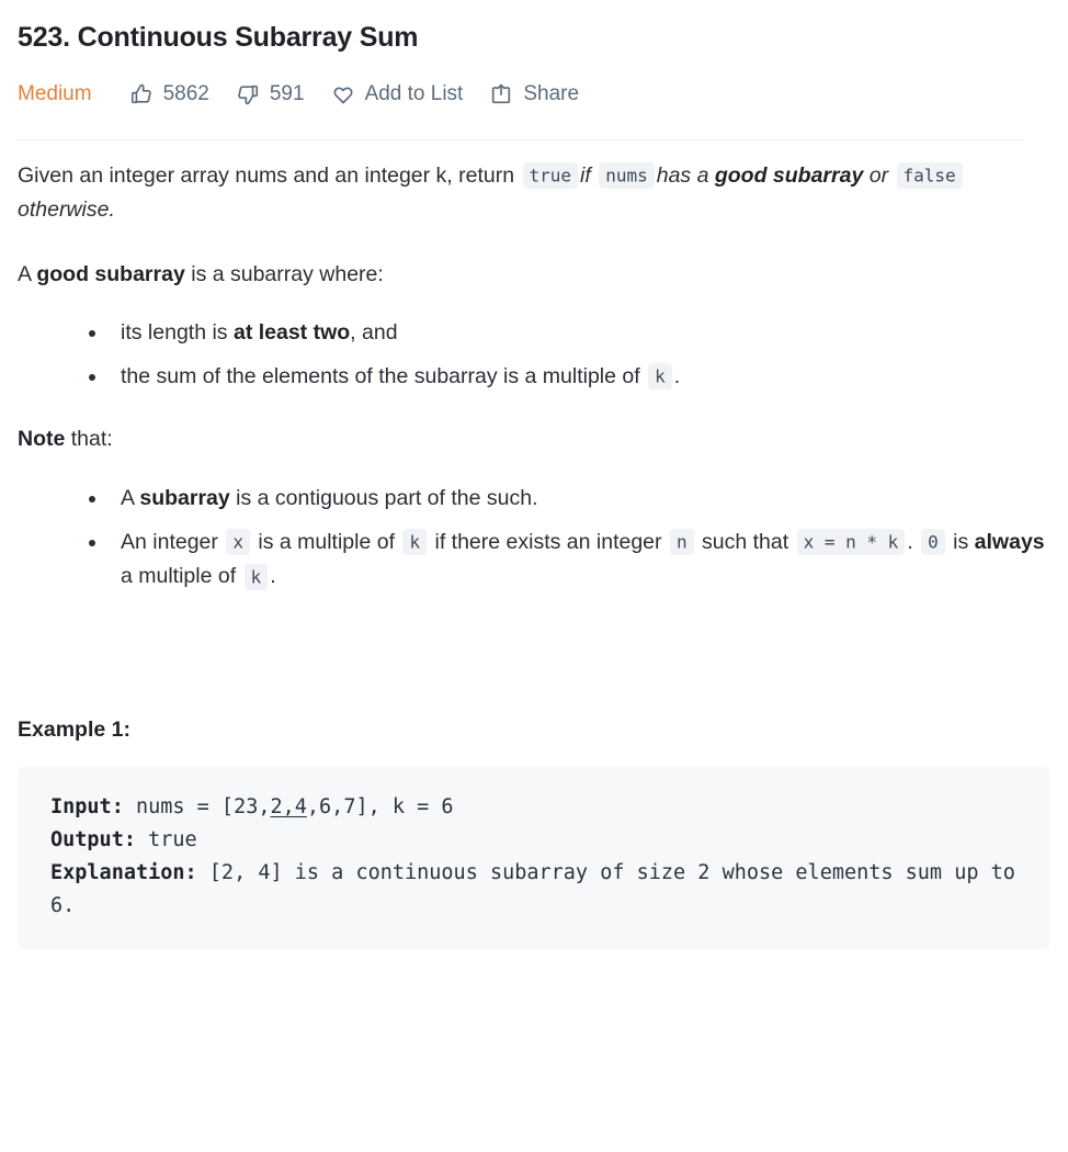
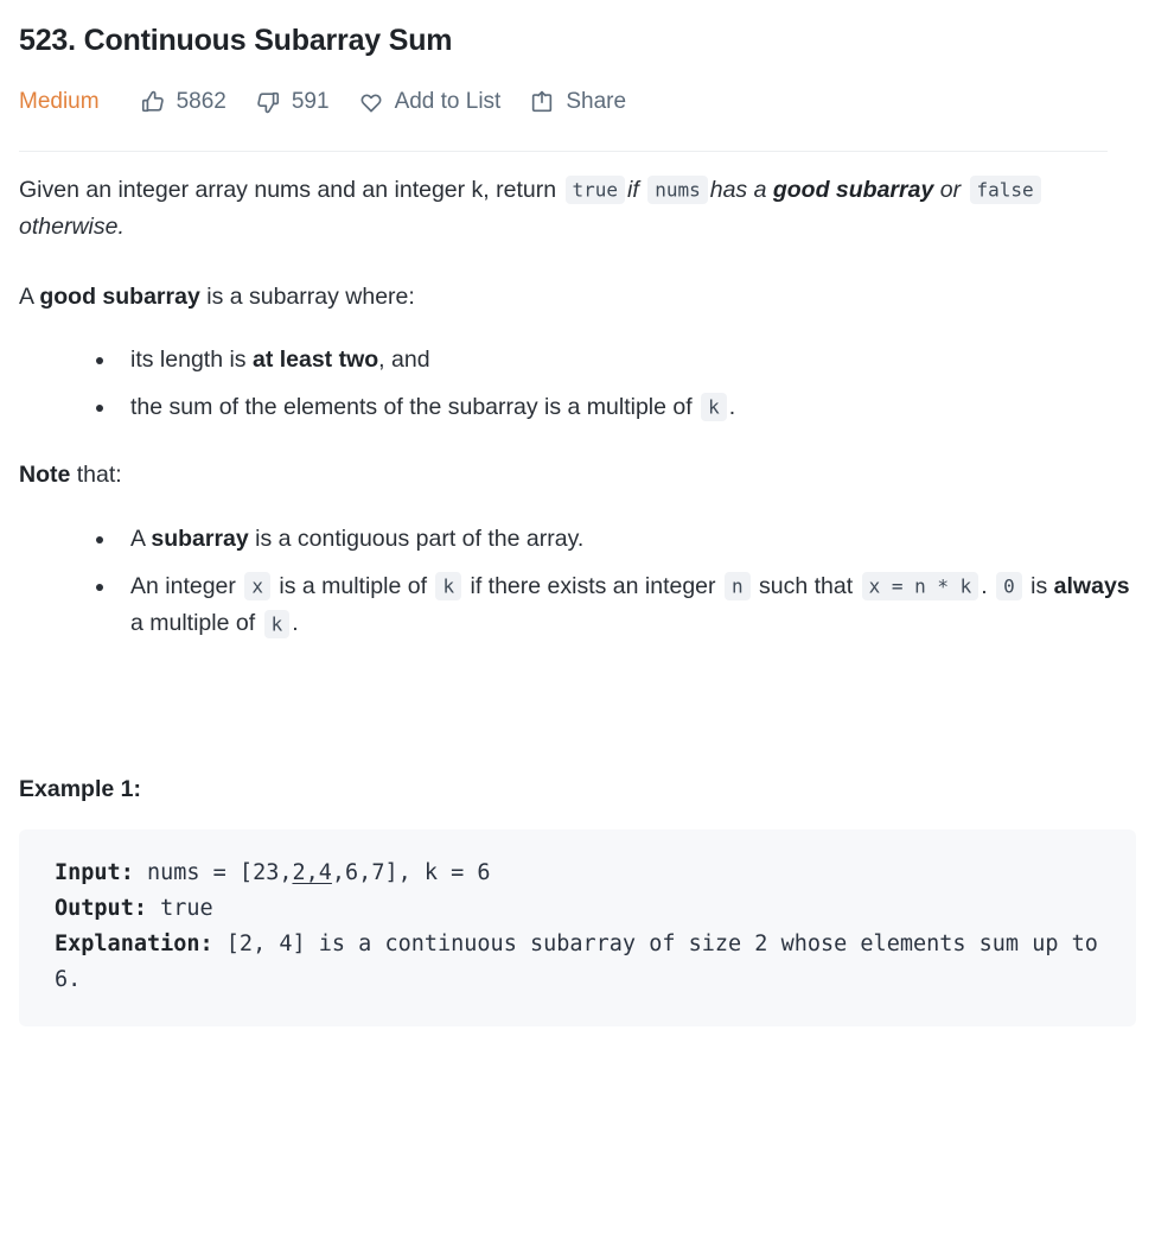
  523. Continuous Subarray Sum
  Medium
  5862
  591
  Add to List
  Share
  Given an integer array nums and an integer k, return true if nums has a good subarray or false otherwise.
  A good subarray is a subarray where:
  its length is at least two, and
  the sum of the elements of the subarray is a multiple of k .
  Note that:
- A subarray is a contiguous part of the such.
+ A subarray is a contiguous part of the array.
  An integer x is a multiple of k if there exists an integer n such that x = n * k . 0 is always a multiple of k .
  Example 1:
  Input: nums = [23,2,4,6,7], k = 6 Output: true Explanation: [2, 4] is a continuous subarray of size 2 whose elements sum up to 6.
